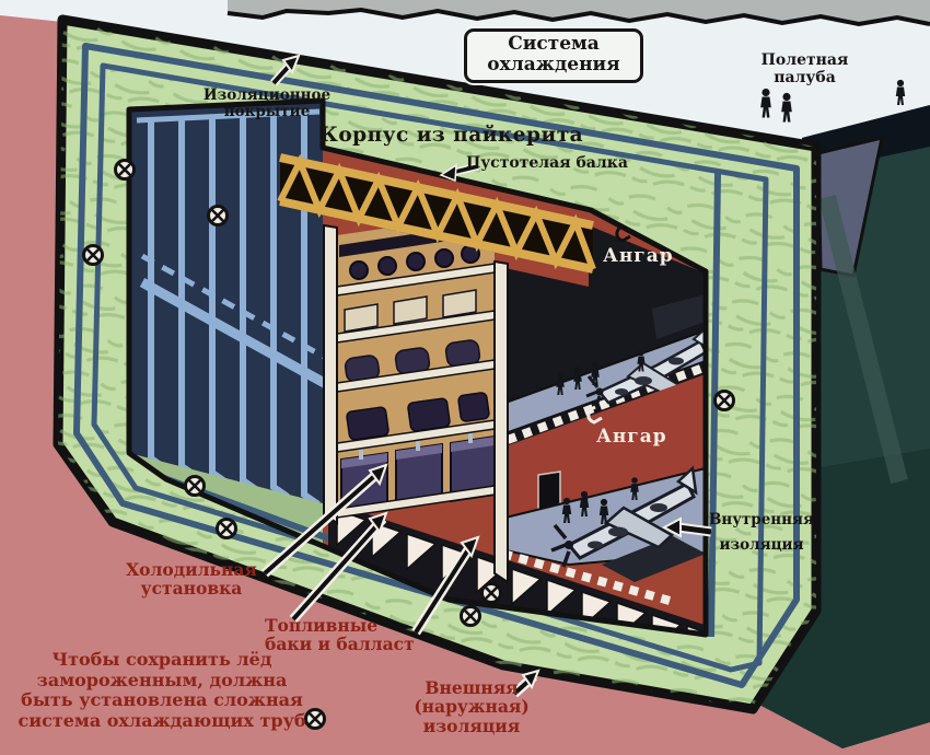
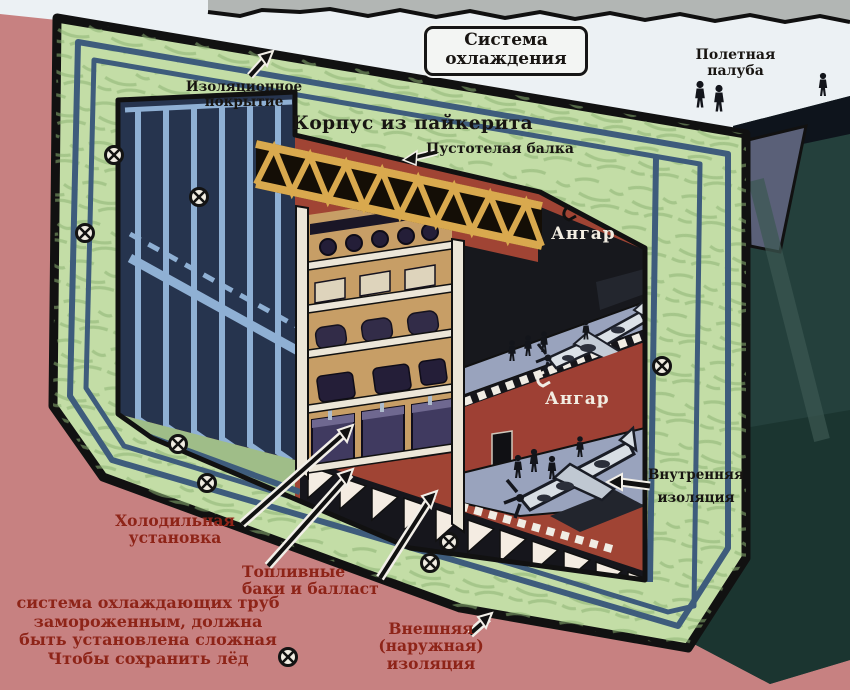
  Система
  охлаждения
  Полетная
  палуба
  Изоляционное
  покрытие
  Корпус из пайкерита
  Пустотелая балка
  Ангар
  Ангар
  Внутренняя
  изоляция
  Холодильная
  установка
  Топливные
  баки и балласт
  Внешняя
  (наружная)
  изоляция
- Чтобы сохранить лёд
+ система охлаждающих труб
  замороженным, должна
  быть установлена сложная
- система охлаждающих труб
+ Чтобы сохранить лёд
